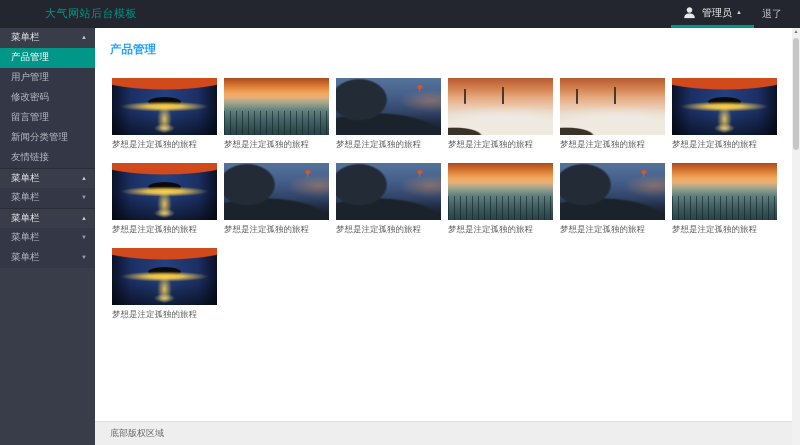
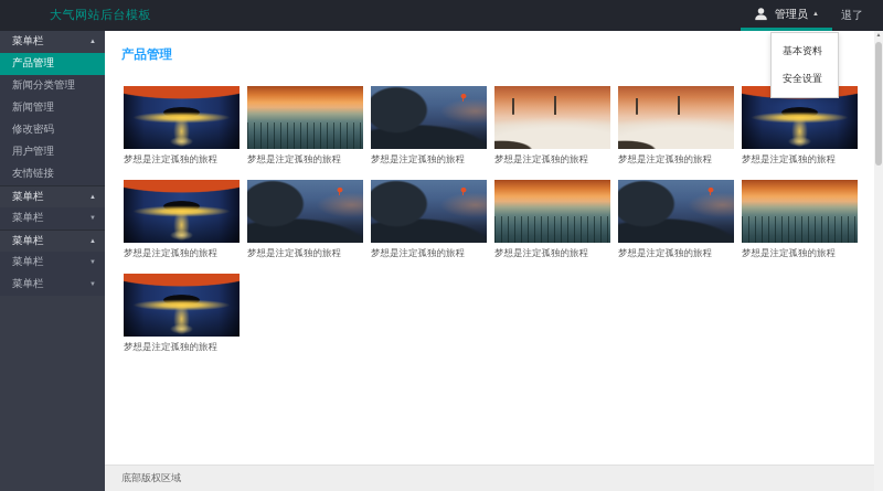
  大气网站后台模板
  管理员
  退了
+ 基本资料
+ 安全设置
  菜单栏
  产品管理
- 用户管理
+ 新闻分类管理
+ 新闻管理
  修改密码
- 留言管理
- 新闻分类管理
+ 用户管理
  友情链接
  菜单栏
  菜单栏
  菜单栏
  菜单栏
  菜单栏
  产品管理
  梦想是注定孤独的旅程
  梦想是注定孤独的旅程
  梦想是注定孤独的旅程
  梦想是注定孤独的旅程
  梦想是注定孤独的旅程
  梦想是注定孤独的旅程
  梦想是注定孤独的旅程
  梦想是注定孤独的旅程
  梦想是注定孤独的旅程
  梦想是注定孤独的旅程
  梦想是注定孤独的旅程
  梦想是注定孤独的旅程
  梦想是注定孤独的旅程
  底部版权区域
